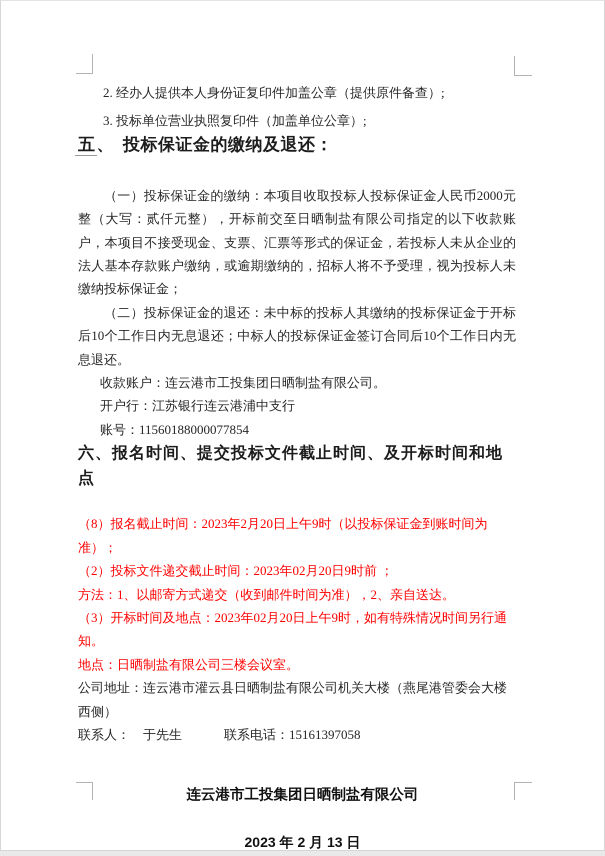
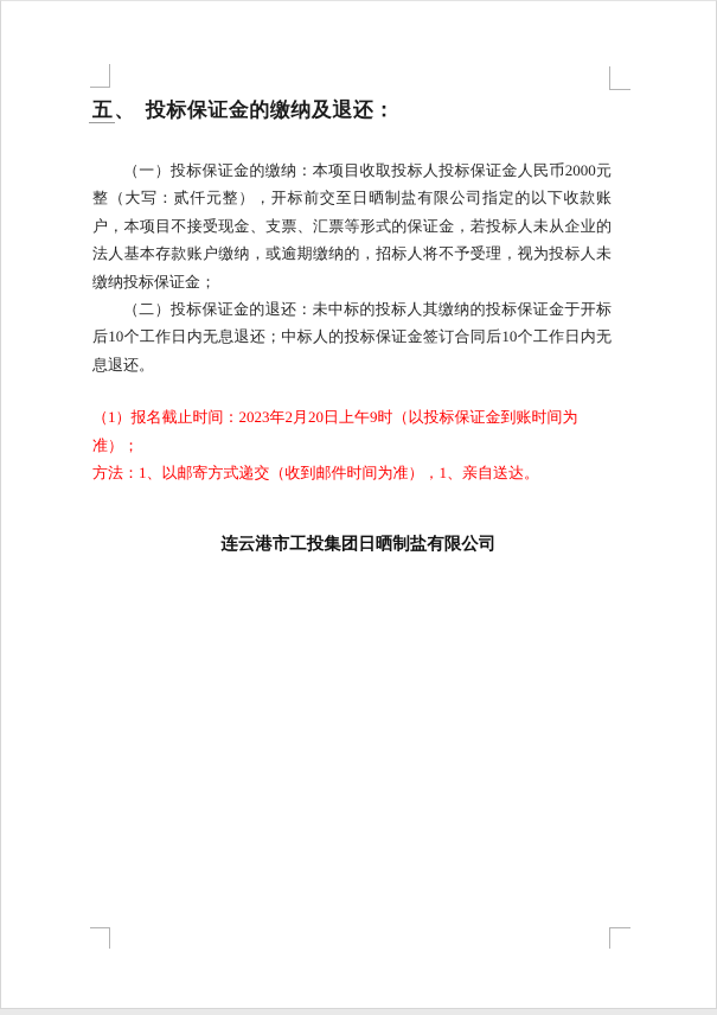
- 2. 经办人提供本人身份证复印件加盖公章（提供原件备查）;
- 3. 投标单位营业执照复印件（加盖单位公章）;
  五、 投标保证金的缴纳及退还：
  （一）投标保证金的缴纳：本项目收取投标人投标保证金人民币2000元整（大写：贰仟元整），开标前交至日晒制盐有限公司指定的以下收款账户，本项目不接受现金、支票、汇票等形式的保证金，若投标人未从企业的法人基本存款账户缴纳，或逾期缴纳的，招标人将不予受理，视为投标人未缴纳投标保证金；
  （二）投标保证金的退还：未中标的投标人其缴纳的投标保证金于开标后10个工作日内无息退还；中标人的投标保证金签订合同后10个工作日内无息退还。
- 收款账户：连云港市工投集团日晒制盐有限公司。
- 开户行：江苏银行连云港浦中支行
- 账号：11560188000077854
- 六、报名时间、提交投标文件截止时间、及开标时间和地点
- （8）报名截止时间：2023年2月20日上午9时（以投标保证金到账时间为准）；
+ （1）报名截止时间：2023年2月20日上午9时（以投标保证金到账时间为准）；
- （2）投标文件递交截止时间：2023年02月20日9时前 ；
- 方法：1、以邮寄方式递交（收到邮件时间为准），2、亲自送达。
+ 方法：1、以邮寄方式递交（收到邮件时间为准），1、亲自送达。
- （3）开标时间及地点：2023年02月20日上午9时，如有特殊情况时间另行通知。
- 地点：日晒制盐有限公司三楼会议室。
- 公司地址：连云港市灌云县日晒制盐有限公司机关大楼（燕尾港管委会大楼西侧）
- 联系人： 于先生 联系电话：15161397058
  连云港市工投集团日晒制盐有限公司
- 2023 年 2 月 13 日
